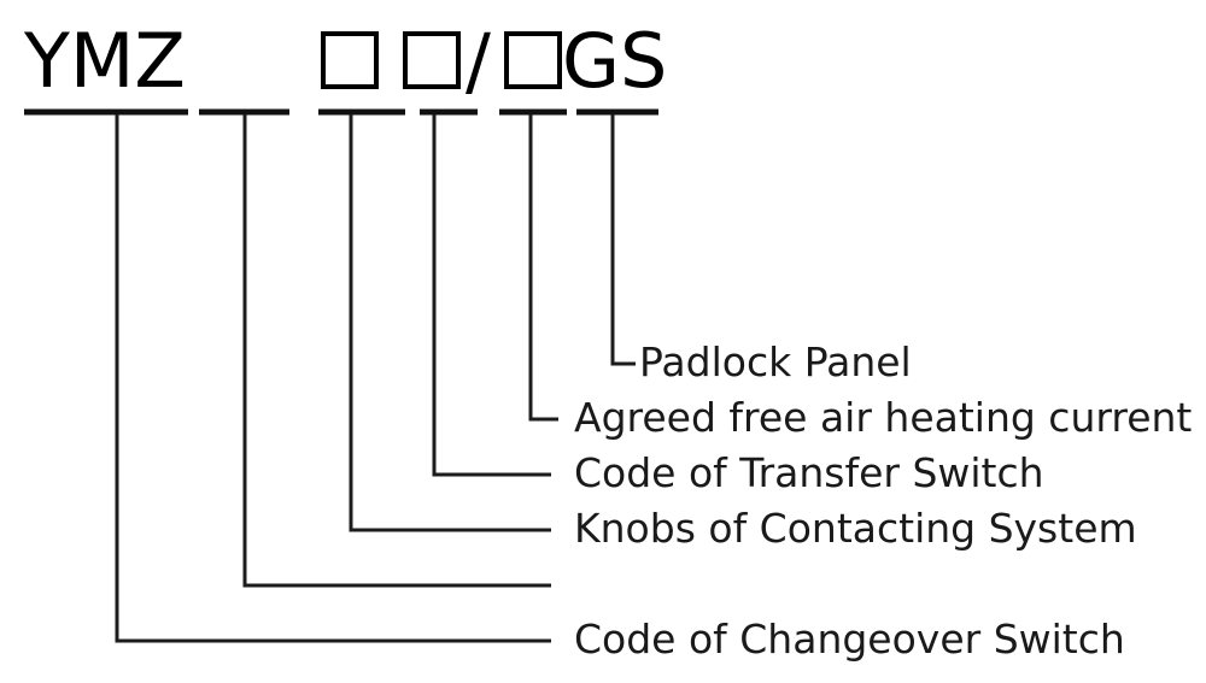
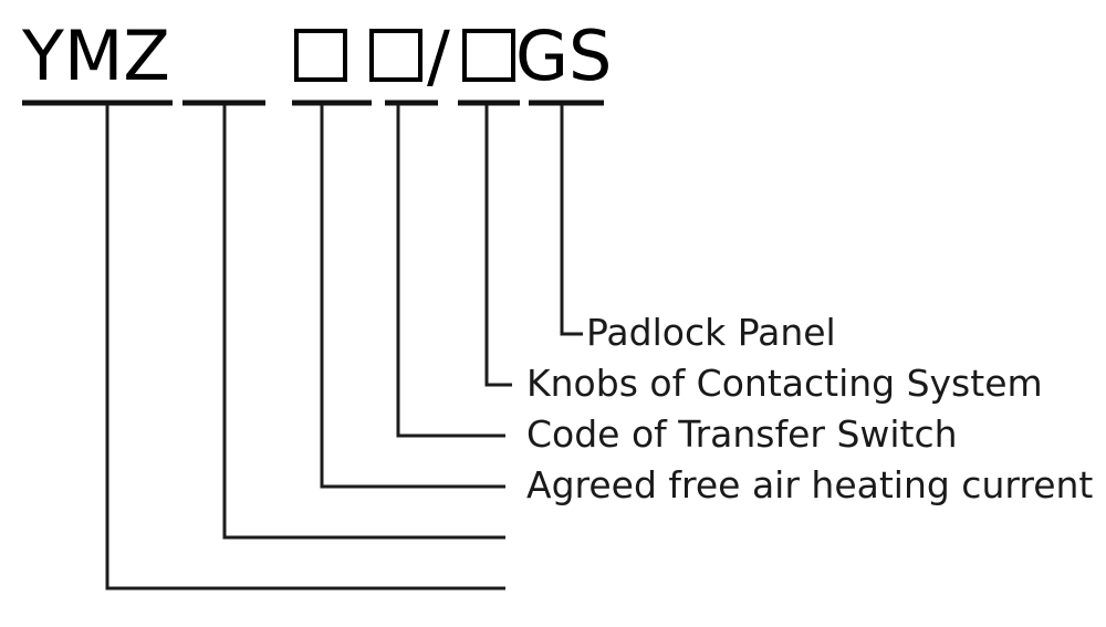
  YMZ
  /
  GS
  Padlock Panel
- Agreed free air heating current
+ Knobs of Contacting System
  Code of Transfer Switch
- Knobs of Contacting System
+ Agreed free air heating current
- Code of Changeover Switch
